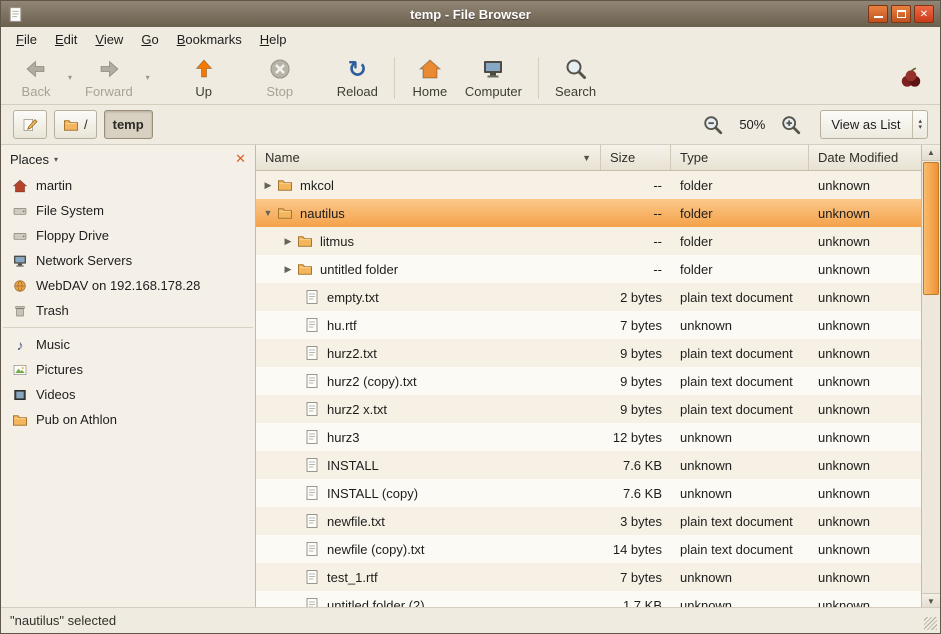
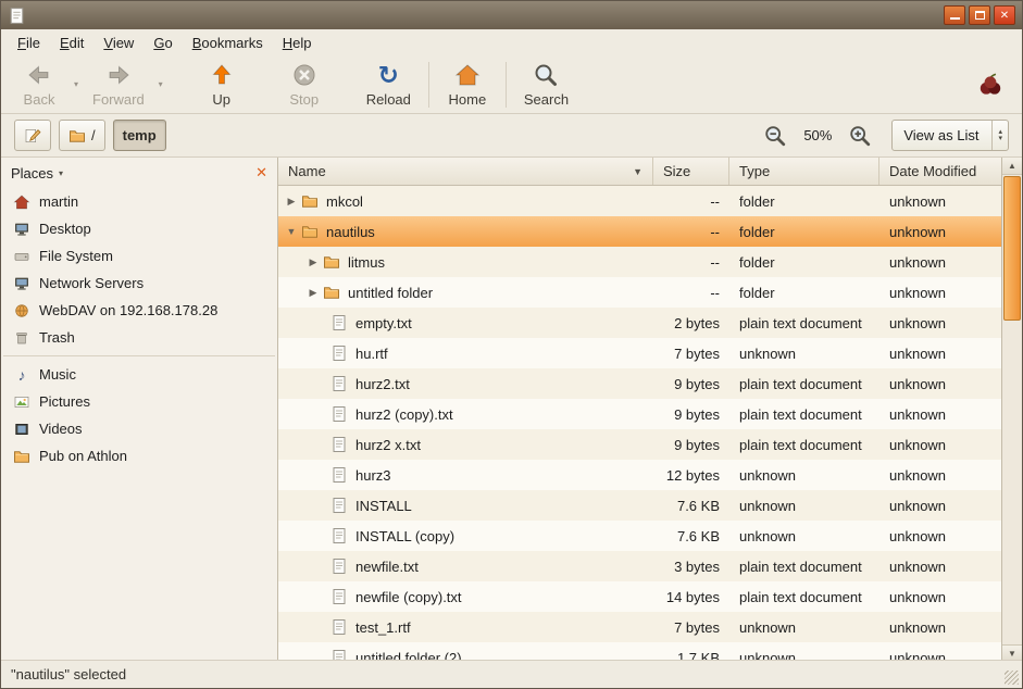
- temp - File Browser
  ✕
  File
  Edit
  View
  Go
  Bookmarks
  Help
  Back
  ▾
  Forward
  ▾
  Up
  Stop
  ↻
  Reload
  Home
- Computer
  Search
  /
  temp
  50%
  View as List
  Places
  ▾
  ✕
  martin
+ Desktop
  File System
- Floppy Drive
  Network Servers
  WebDAV on 192.168.178.28
  Trash
  ♪
  Music
  Pictures
  Videos
  Pub on Athlon
  Name
  ▼
  Size
  Type
  Date Modified
  ▶
  mkcol
  --
  folder
  unknown
  ▼
  nautilus
  --
  folder
  unknown
  ▶
  litmus
  --
  folder
  unknown
  ▶
  untitled folder
  --
  folder
  unknown
  empty.txt
  2 bytes
  plain text document
  unknown
  hu.rtf
  7 bytes
  unknown
  unknown
  hurz2.txt
  9 bytes
  plain text document
  unknown
  hurz2 (copy).txt
  9 bytes
  plain text document
  unknown
  hurz2 x.txt
  9 bytes
  plain text document
  unknown
  hurz3
  12 bytes
  unknown
  unknown
  INSTALL
  7.6 KB
  unknown
  unknown
  INSTALL (copy)
  7.6 KB
  unknown
  unknown
  newfile.txt
  3 bytes
  plain text document
  unknown
  newfile (copy).txt
  14 bytes
  plain text document
  unknown
  test_1.rtf
  7 bytes
  unknown
  unknown
  untitled folder (2)
  1.7 KB
  unknown
  unknown
  ▲
  ▼
  "nautilus" selected
